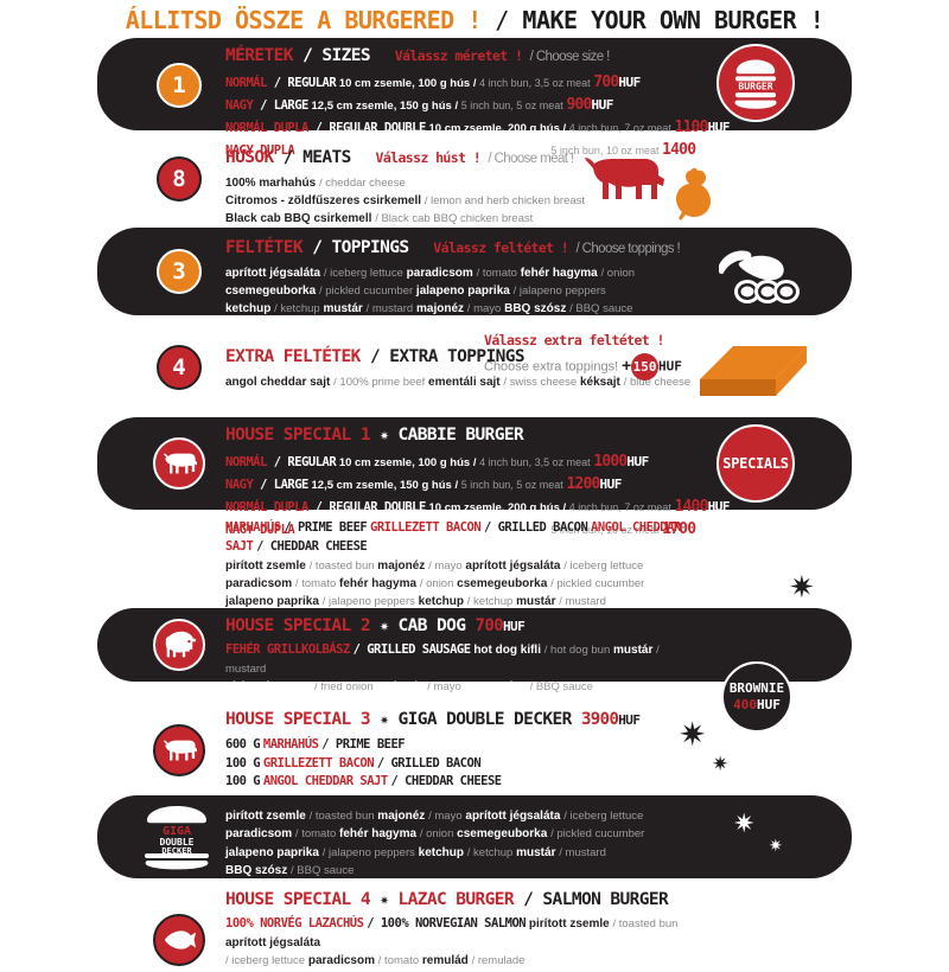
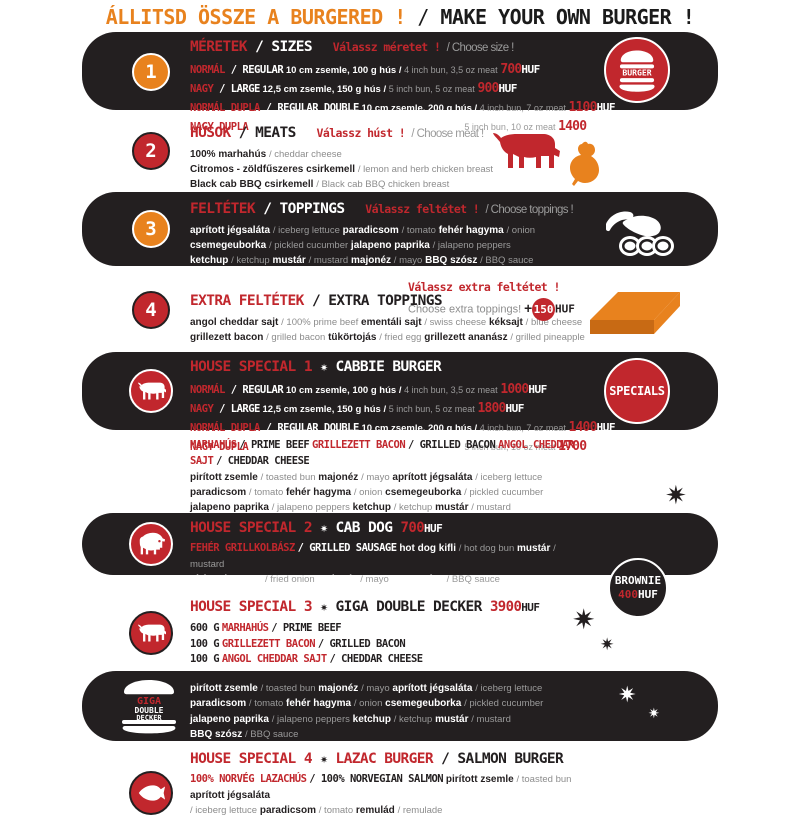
  ÁLLITSD ÖSSZE A BURGERED ! / MAKE YOUR OWN BURGER !
  1
  BURGER
  MÉRETEK / SIZES Válassz méretet ! / Choose size !
  NORMÁL / REGULAR 10 cm zsemle, 100 g hús / 4 inch bun, 3,5 oz meat 700HUF
  NAGY / LARGE 12,5 cm zsemle, 150 g hús / 5 inch bun, 5 oz meat 900HUF
  NORMÁL DUPLA / REGULAR DOUBLE 10 cm zsemle, 200 g hús / 4 inch bun, 7 oz meat 1100HUF
  NAGY DUPLA / LARGE DOUBLE 12,5 cm zsemle, 300 g hús / 5 inch bun, 10 oz meat 1400HUF
- 8
+ 2
  HÚSOK / MEATS Válassz húst ! / Choose meat !
  100% marhahús / cheddar cheese
  Citromos - zöldfűszeres csirkemell / lemon and herb chicken breast
  Black cab BBQ csirkemell / Black cab BBQ chicken breast
  3
  FELTÉTEK / TOPPINGS Válassz feltétet ! / Choose toppings !
  aprított jégsaláta / iceberg lettuce paradicsom / tomato fehér hagyma / onion
  csemegeuborka / pickled cucumber jalapeno paprika / jalapeno peppers
  ketchup / ketchup mustár / mustard majonéz / mayo BBQ szósz / BBQ sauce
  4
  Válassz extra feltétet !
  Choose extra toppings! + 150HUF
  EXTRA FELTÉTEK / EXTRA TOPPINGS
  angol cheddar sajt / 100% prime beef ementáli sajt / swiss cheese kéksajt / blue cheese
+ grillezett bacon / grilled bacon tükörtojás / fried egg grillezett ananász / grilled pineapple
  SPECIALS
  HOUSE SPECIAL 1 ✷ CABBIE BURGER
  NORMÁL / REGULAR 10 cm zsemle, 100 g hús / 4 inch bun, 3,5 oz meat 1000HUF
- NAGY / LARGE 12,5 cm zsemle, 150 g hús / 5 inch bun, 5 oz meat 1200HUF
+ NAGY / LARGE 12,5 cm zsemle, 150 g hús / 5 inch bun, 5 oz meat 1800HUF
  NORMÁL DUPLA / REGULAR DOUBLE 10 cm zsemle, 200 g hús / 4 inch bun, 7 oz meat 1400HUF
  NAGY DUPLA / LARGE DOUBLE 12,5 cm zsemle, 300 g hús / 5 inch bun, 10 oz meat 1700HUF
  MARHAHÚS / PRIME BEEF GRILLEZETT BACON / GRILLED BACON ANGOL CHEDDAR SAJT / CHEDDAR CHEESE
  pirított zsemle / toasted bun majonéz / mayo aprított jégsaláta / iceberg lettuce
  paradicsom / tomato fehér hagyma / onion csemegeuborka / pickled cucumber
  jalapeno paprika / jalapeno peppers ketchup / ketchup mustár / mustard
  ✷
  HOUSE SPECIAL 2 ✷ CAB DOG 700HUF
  FEHÉR GRILLKOLBÁSZ / GRILLED SAUSAGE hot dog kifli / hot dog bun mustár / mustard
  pirított hagyma / fried onion majonéz / mayo BBQ szósz / BBQ sauce
  BROWNIE
  400HUF
  ✷
  ✷
  HOUSE SPECIAL 3 ✷ GIGA DOUBLE DECKER 3900HUF
  600 G MARHAHÚS / PRIME BEEF
  100 G GRILLEZETT BACON / GRILLED BACON
  100 G ANGOL CHEDDAR SAJT / CHEDDAR CHEESE
  GIGA
  DOUBLE
  DECKER
  ✷
  ✷
  pirított zsemle / toasted bun majonéz / mayo aprított jégsaláta / iceberg lettuce
  paradicsom / tomato fehér hagyma / onion csemegeuborka / pickled cucumber
  jalapeno paprika / jalapeno peppers ketchup / ketchup mustár / mustard
  BBQ szósz / BBQ sauce
  HOUSE SPECIAL 4 ✷ LAZAC BURGER / SALMON BURGER
  100% NORVÉG LAZACHÚS / 100% NORVEGIAN SALMON pirított zsemle / toasted bun aprított jégsaláta
  / iceberg lettuce paradicsom / tomato remulád / remulade
